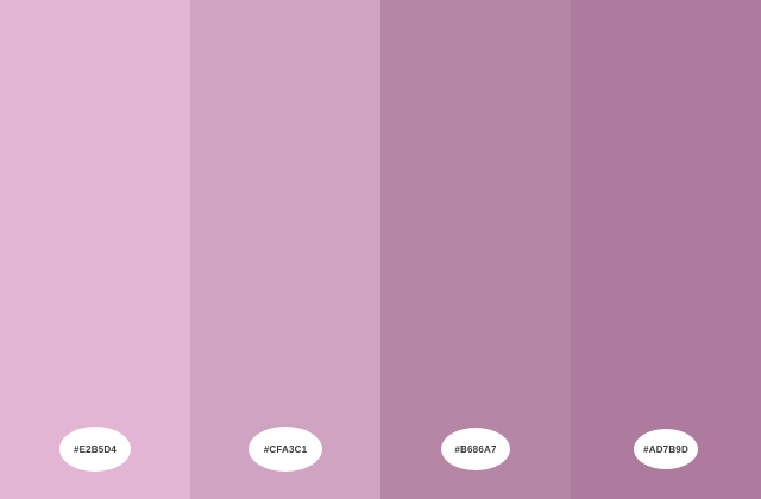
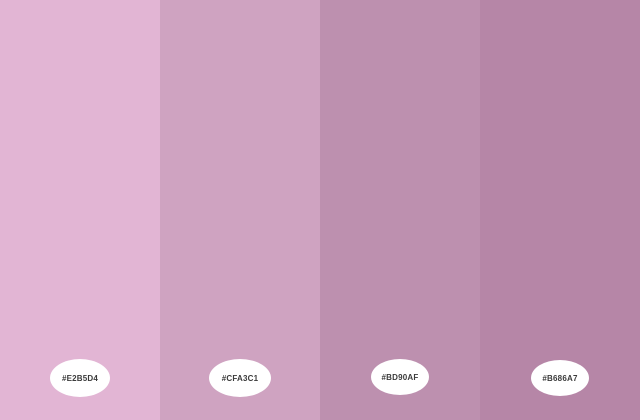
  #E2B5D4
  #CFA3C1
+ #BD90AF
  #B686A7
- #AD7B9D
